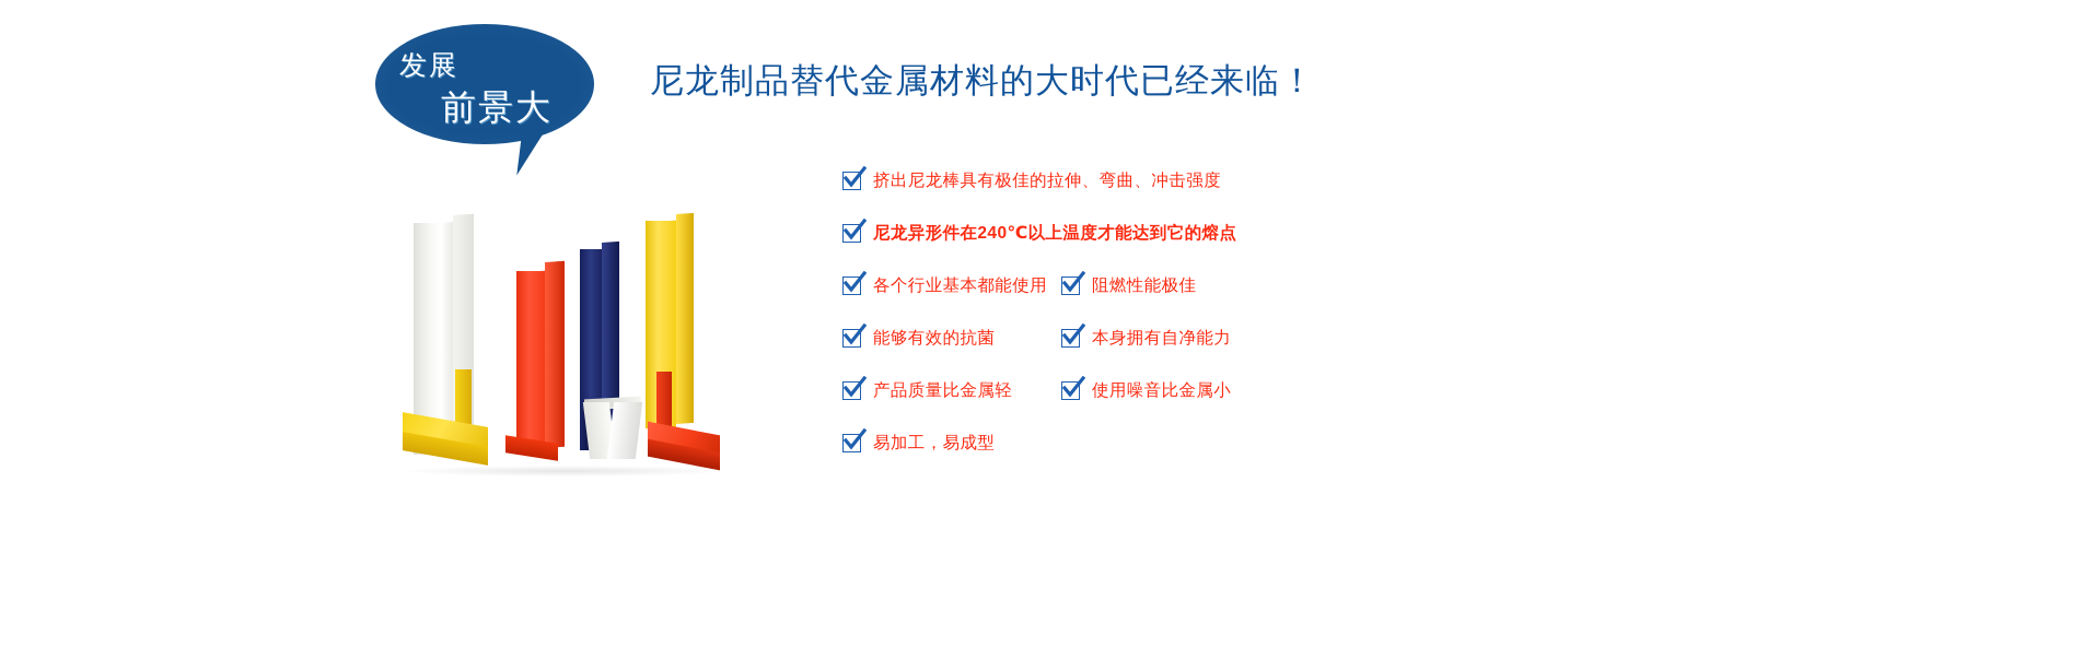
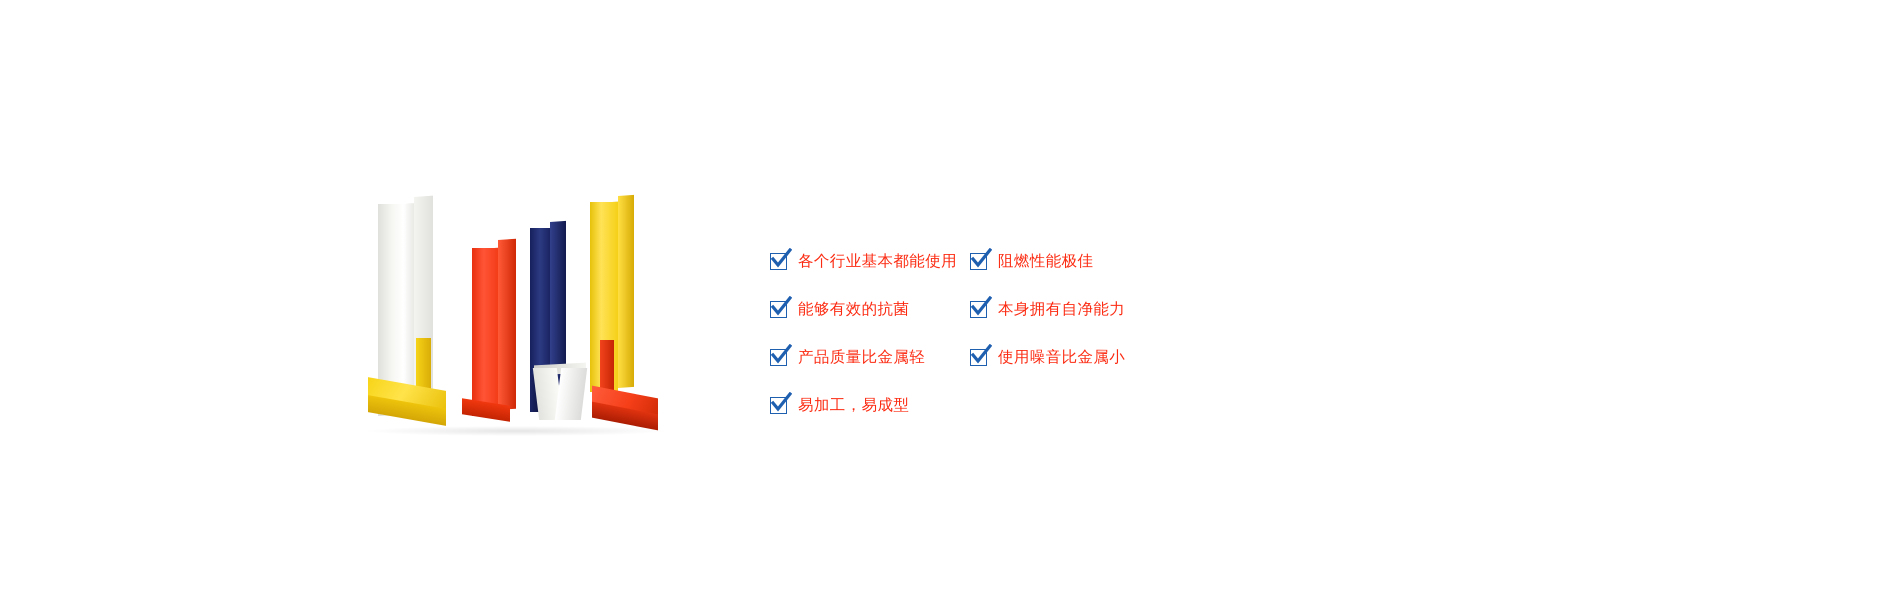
- 发展
- 前景大
- 尼龙制品替代金属材料的大时代已经来临！
- 挤出尼龙棒具有极佳的拉伸、弯曲、冲击强度
- 尼龙异形件在240℃以上温度才能达到它的熔点
  各个行业基本都能使用
  能够有效的抗菌
  产品质量比金属轻
  易加工，易成型
  阻燃性能极佳
  本身拥有自净能力
  使用噪音比金属小
